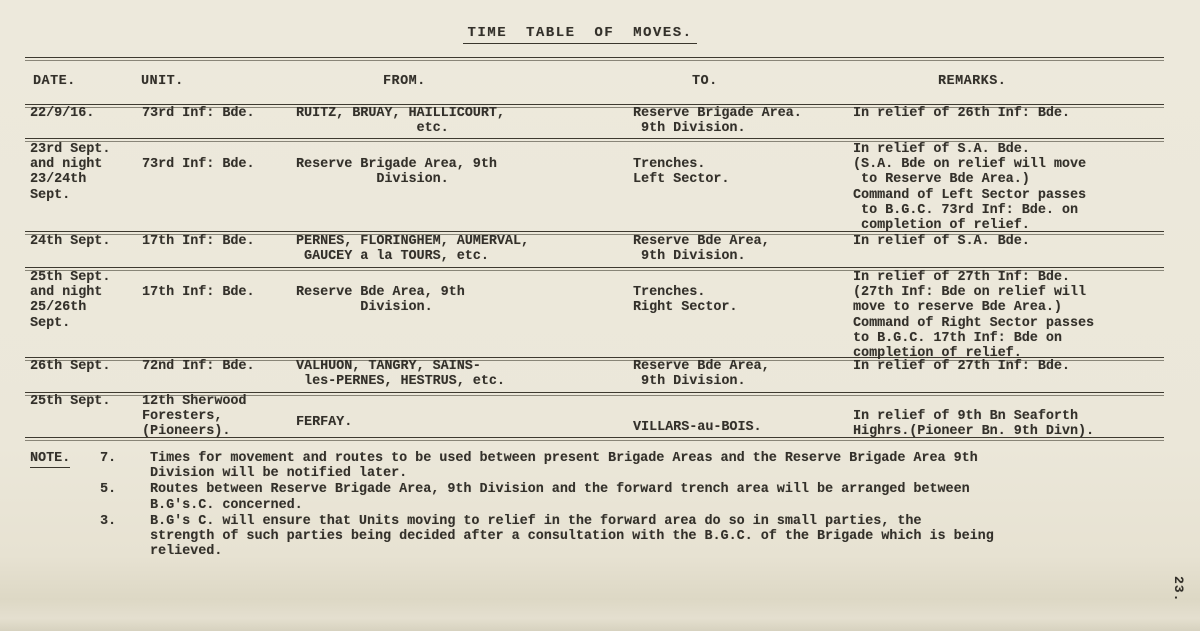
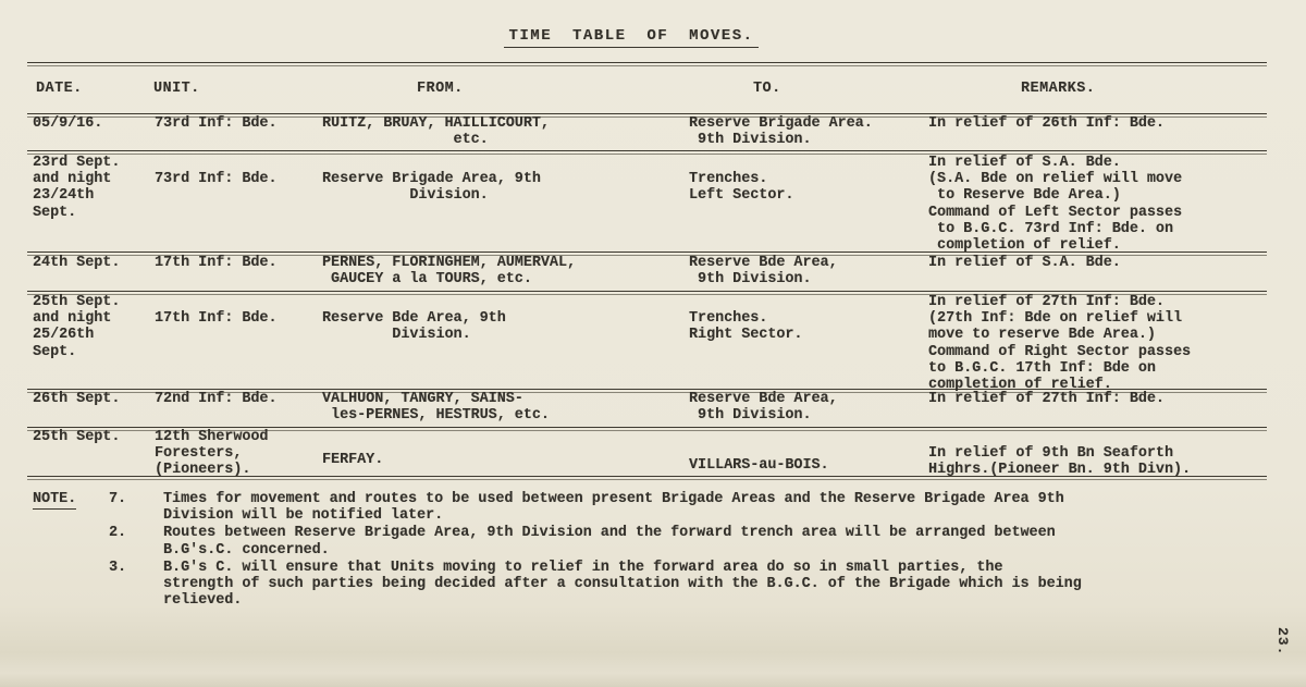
  TIME TABLE OF MOVES.
  DATE.
  UNIT.
  FROM.
  TO.
  REMARKS.
- 22/9/16.
+ 05/9/16.
  73rd Inf: Bde.
  RUITZ, BRUAY, HAILLICOURT,
  etc.
  Reserve Brigade Area.
  9th Division.
  In relief of 26th Inf: Bde.
  23rd Sept.
  and night
  23/24th
  Sept.
  73rd Inf: Bde.
  Reserve Brigade Area, 9th
  Division.
  Trenches.
  Left Sector.
  In relief of S.A. Bde.
  (S.A. Bde on relief will move
  to Reserve Bde Area.)
  Command of Left Sector passes
  to B.G.C. 73rd Inf: Bde. on
  completion of relief.
  24th Sept.
  17th Inf: Bde.
  PERNES, FLORINGHEM, AUMERVAL,
  GAUCEY a la TOURS, etc.
  Reserve Bde Area,
  9th Division.
  In relief of S.A. Bde.
  25th Sept.
  and night
  25/26th
  Sept.
  17th Inf: Bde.
  Reserve Bde Area, 9th
  Division.
  Trenches.
  Right Sector.
  In relief of 27th Inf: Bde.
  (27th Inf: Bde on relief will
  move to reserve Bde Area.)
  Command of Right Sector passes
  to B.G.C. 17th Inf: Bde on
  completion of relief.
  26th Sept.
  72nd Inf: Bde.
  VALHUON, TANGRY, SAINS-
  les-PERNES, HESTRUS, etc.
  Reserve Bde Area,
  9th Division.
  In relief of 27th Inf: Bde.
  25th Sept.
  12th Sherwood
  Foresters,
  (Pioneers).
  FERFAY.
  VILLARS-au-BOIS.
  In relief of 9th Bn Seaforth
  Highrs.(Pioneer Bn. 9th Divn).
  NOTE.
  7.
  Times for movement and routes to be used between present Brigade Areas and the Reserve Brigade Area 9th
  Division will be notified later.
- 5.
+ 2.
  Routes between Reserve Brigade Area, 9th Division and the forward trench area will be arranged between
  B.G's.C. concerned.
  3.
  B.G's C. will ensure that Units moving to relief in the forward area do so in small parties, the
  strength of such parties being decided after a consultation with the B.G.C. of the Brigade which is being
  relieved.
